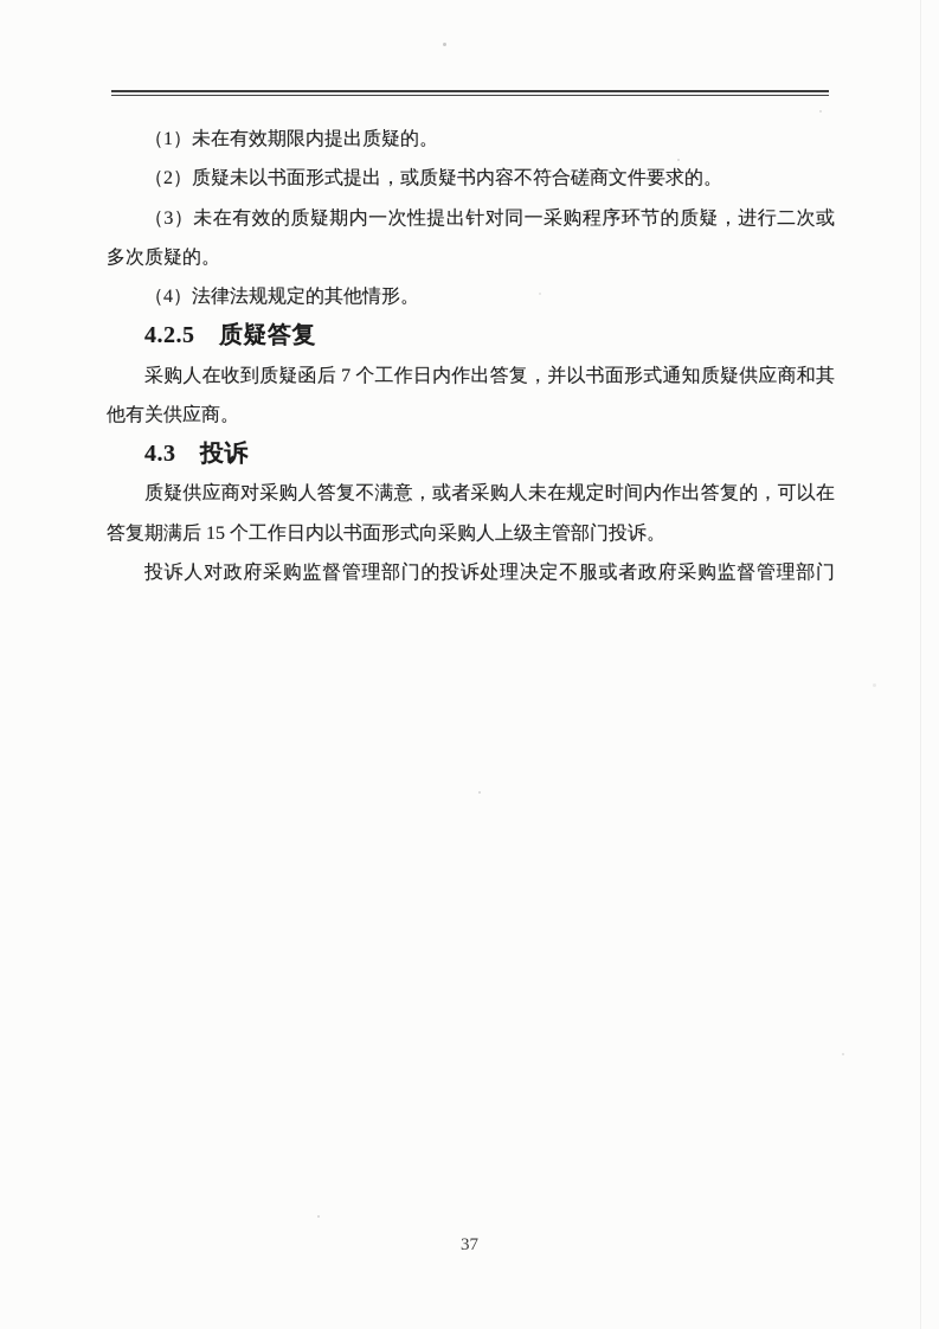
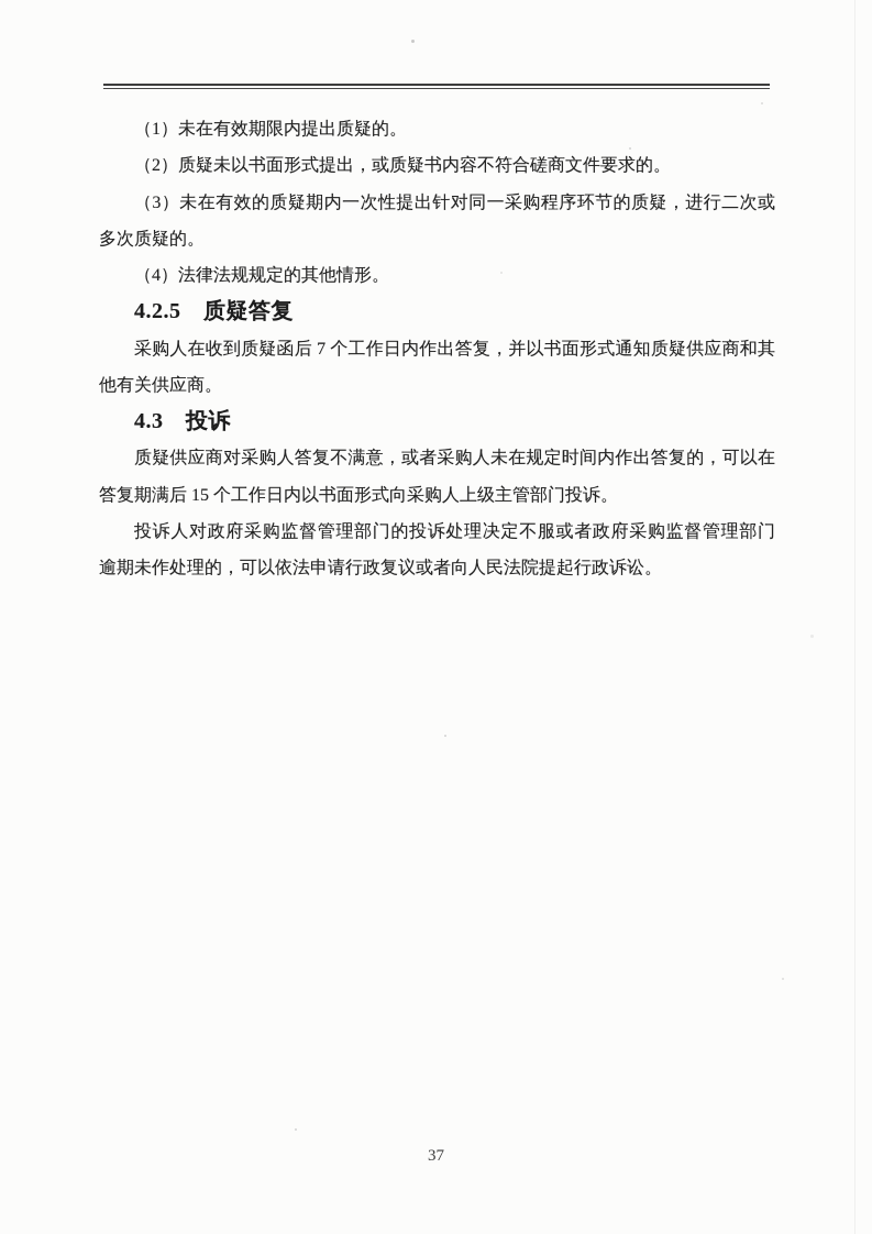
  （1）未在有效期限内提出质疑的。
  （2）质疑未以书面形式提出，或质疑书内容不符合磋商文件要求的。
  （3）未在有效的质疑期内一次性提出针对同一采购程序环节的质疑，进行二次或
  多次质疑的。
  （4）法律法规规定的其他情形。
  4.2.5 质疑答复
  采购人在收到质疑函后 7 个工作日内作出答复，并以书面形式通知质疑供应商和其
  他有关供应商。
  4.3 投诉
  质疑供应商对采购人答复不满意，或者采购人未在规定时间内作出答复的，可以在
  答复期满后 15 个工作日内以书面形式向采购人上级主管部门投诉。
  投诉人对政府采购监督管理部门的投诉处理决定不服或者政府采购监督管理部门
+ 逾期未作处理的，可以依法申请行政复议或者向人民法院提起行政诉讼。
  37
